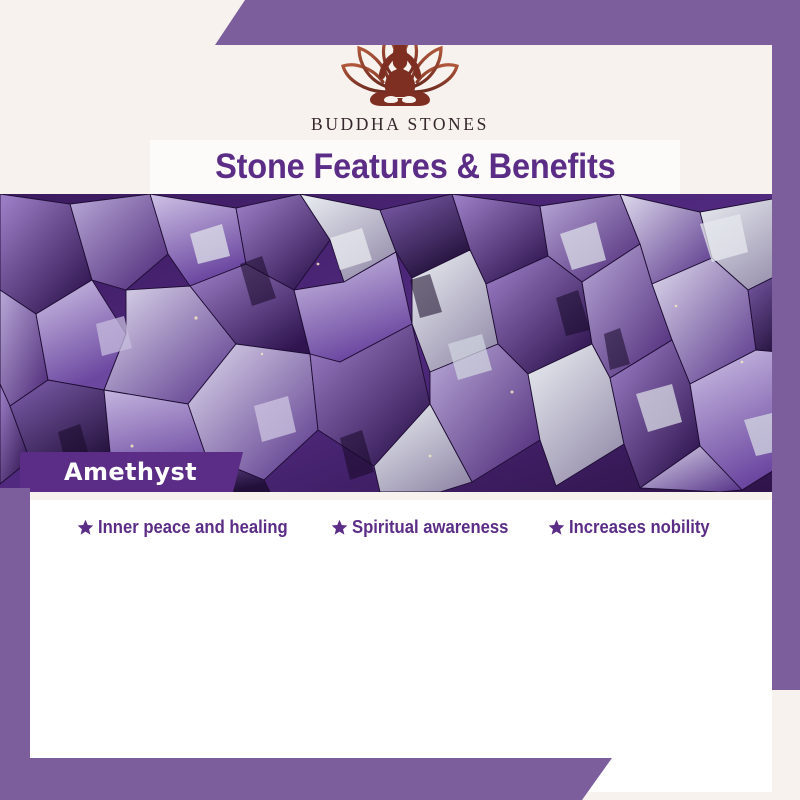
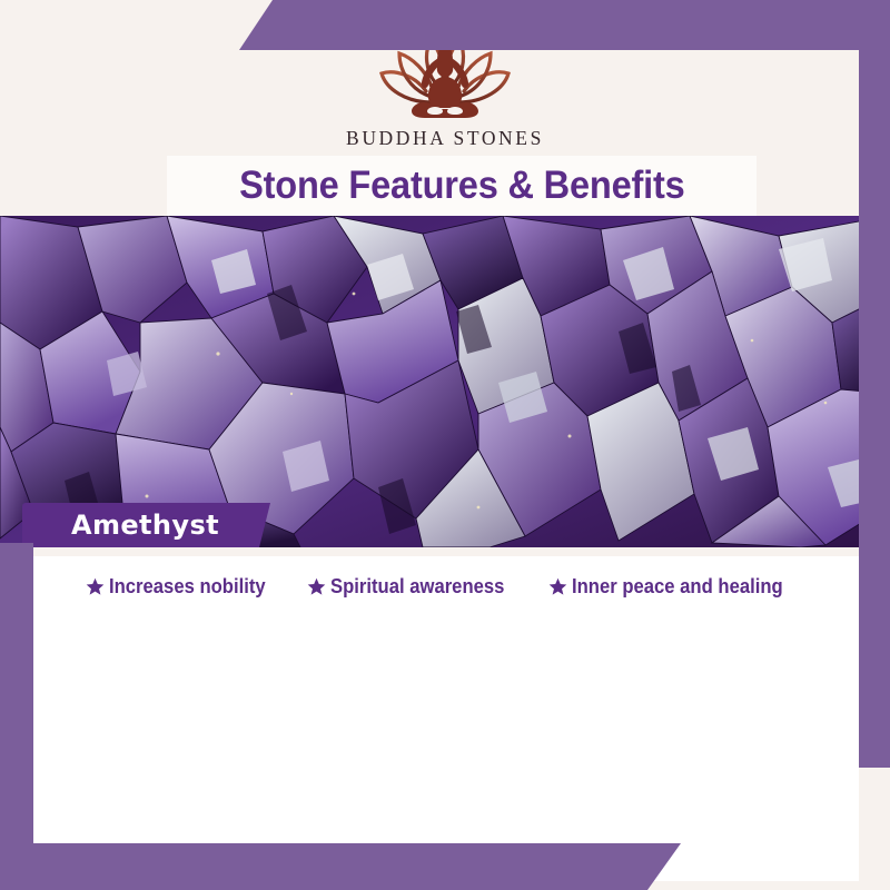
  BUDDHA STONES
  Stone Features & Benefits
  Amethyst
- Inner peace and healing
+ Increases nobility
  Spiritual awareness
- Increases nobility
+ Inner peace and healing
